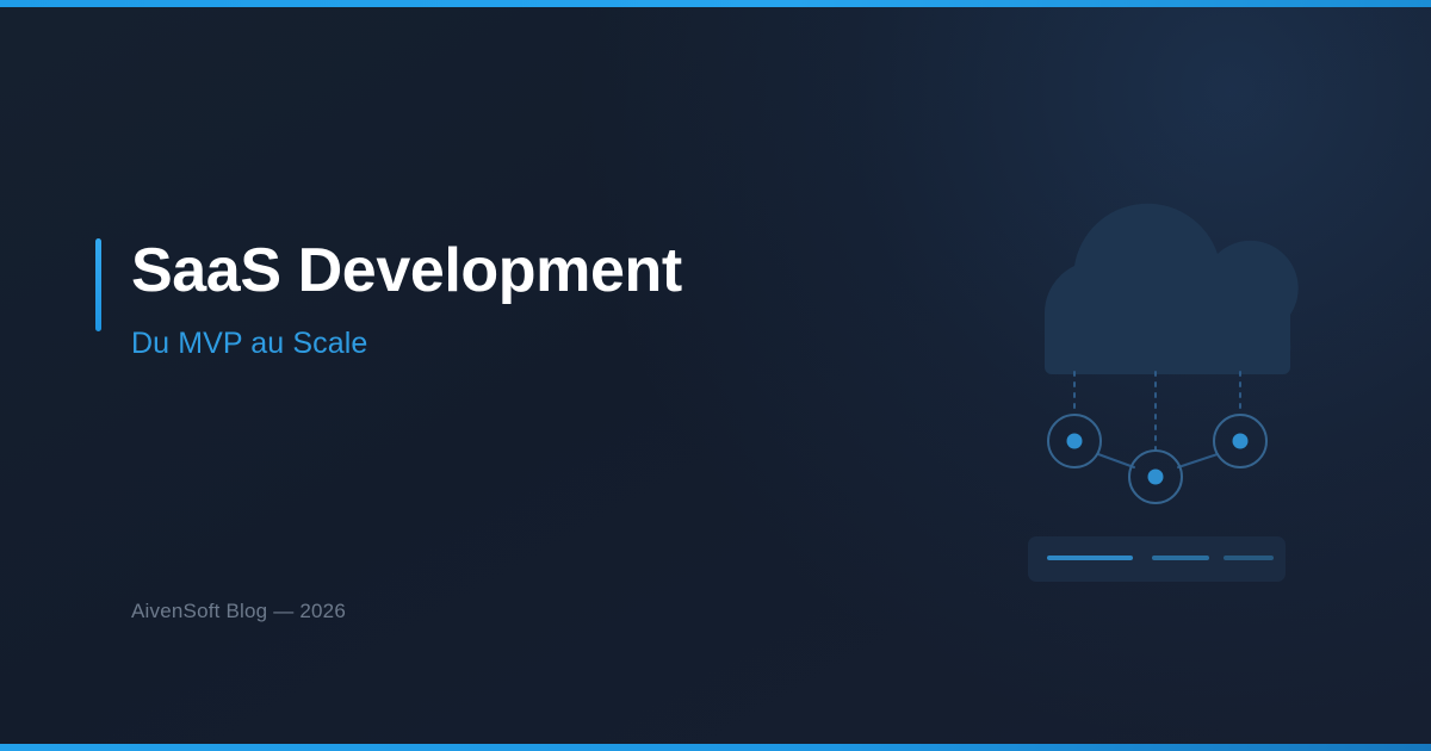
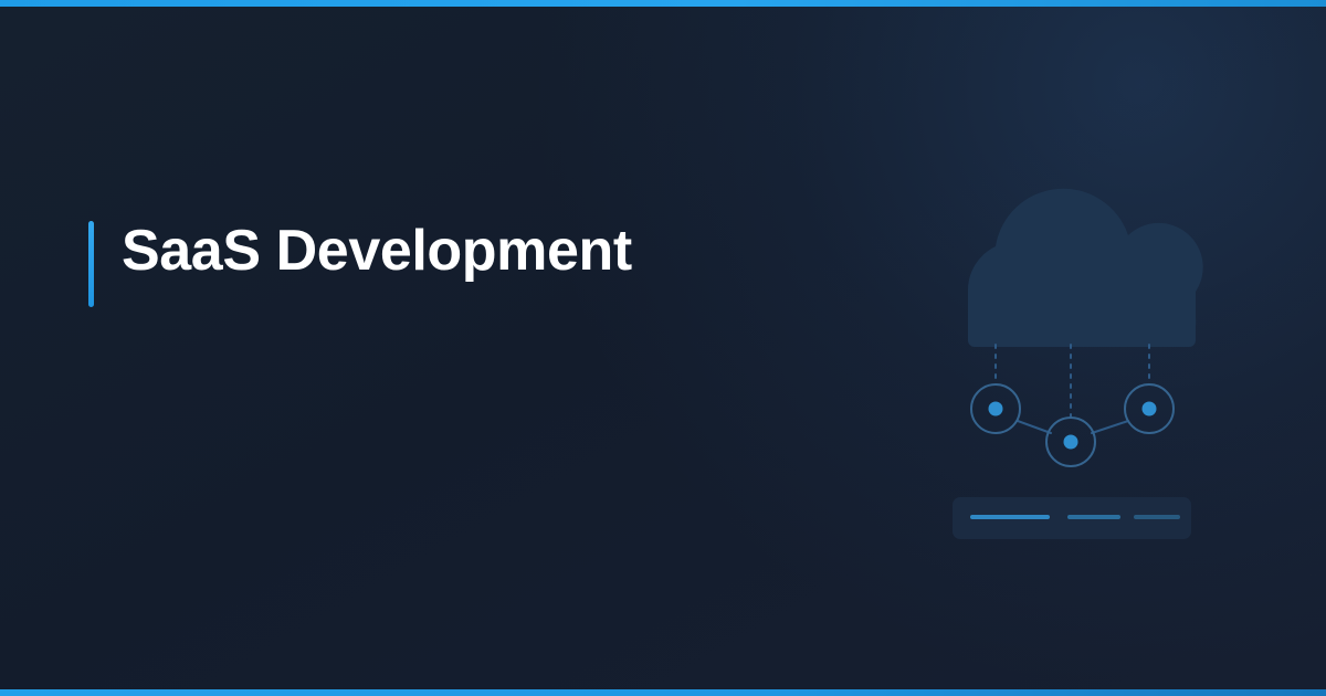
  SaaS Development
- Du MVP au Scale
- AivenSoft Blog — 2026
